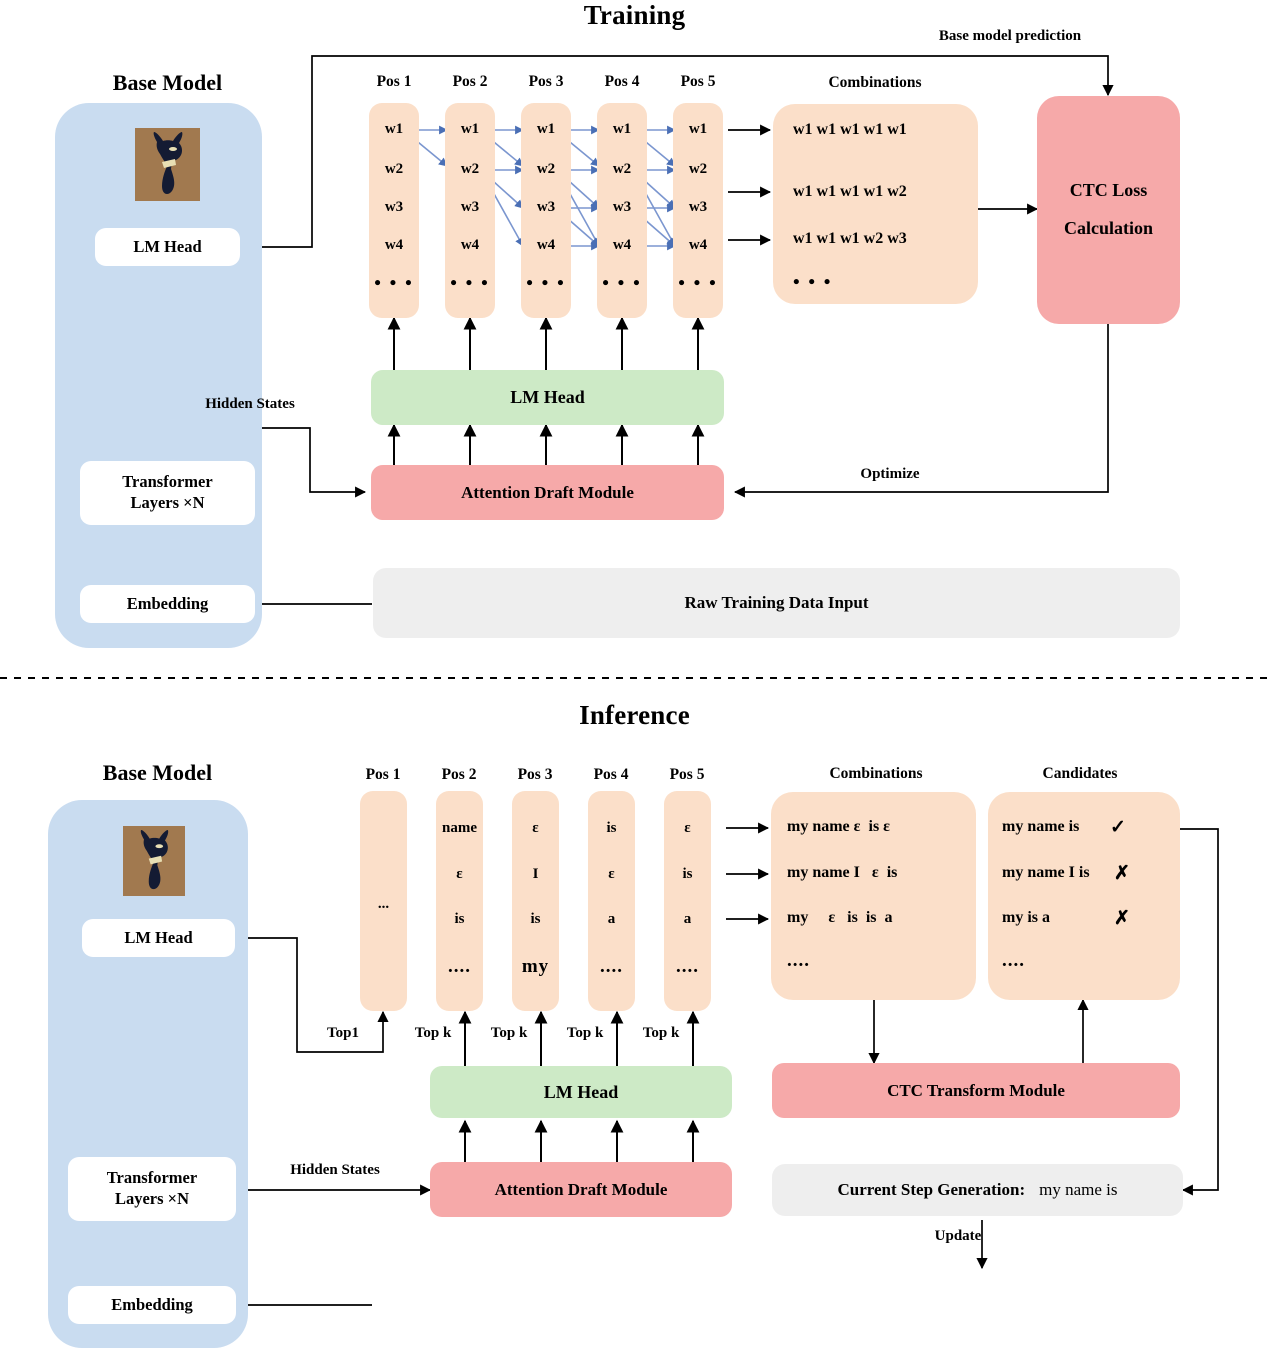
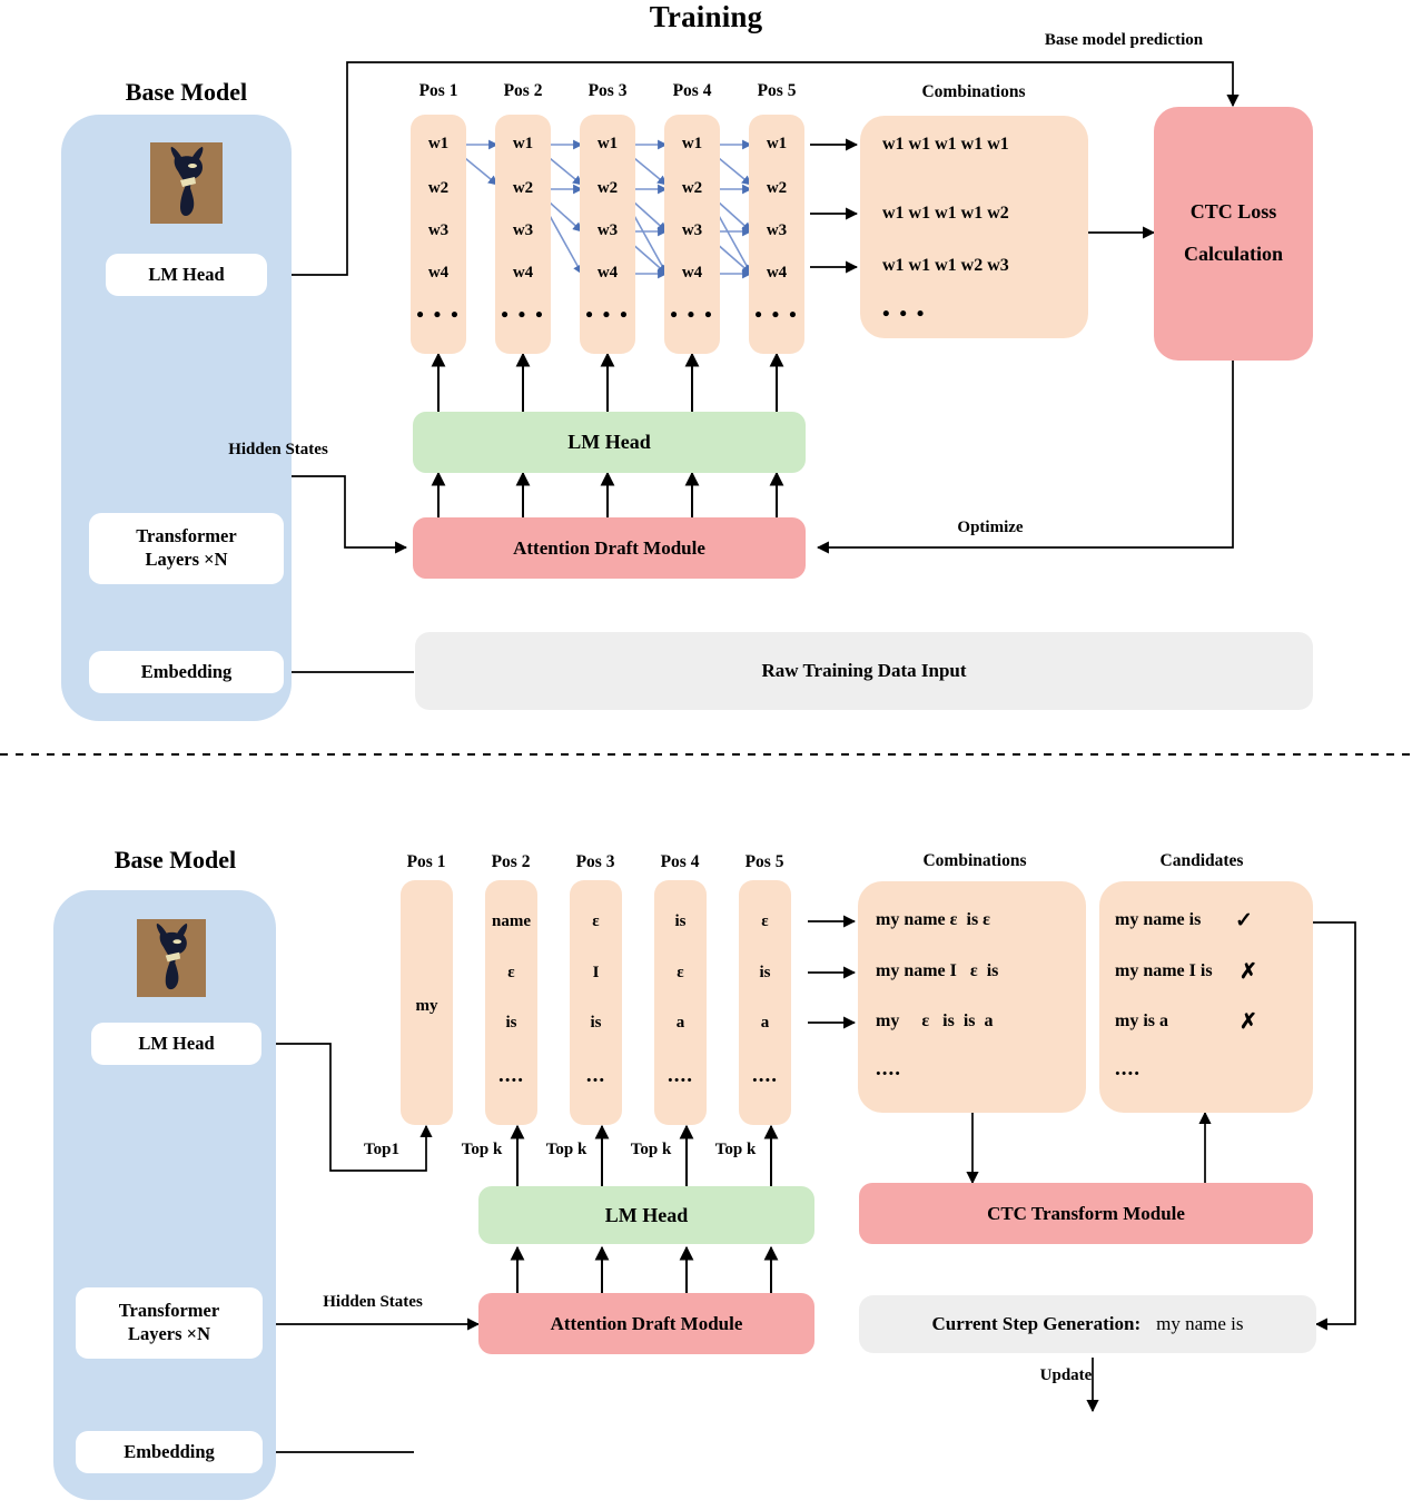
  Training
  Base Model
  LM Head
  Transformer
  Layers ×N
  Embedding
  Hidden States
  Base model prediction
  Optimize
  Pos 1
  Pos 2
  Pos 3
  Pos 4
  Pos 5
  w1
  w2
  w3
  w4
  • • •
  w1
  w2
  w3
  w4
  • • •
  w1
  w2
  w3
  w4
  • • •
  w1
  w2
  w3
  w4
  • • •
  w1
  w2
  w3
  w4
  • • •
  Combinations
  w1 w1 w1 w1 w1
  w1 w1 w1 w1 w2
  w1 w1 w1 w2 w3
  • • •
  CTC Loss
  Calculation
  LM Head
  Attention Draft Module
  Raw Training Data Input
- Inference
  Base Model
  LM Head
  Transformer
  Layers ×N
  Embedding
  Hidden States
  Top1
  Top k
  Top k
  Top k
  Top k
  Update
  Pos 1
  Pos 2
  Pos 3
  Pos 4
  Pos 5
- ...
+ my
  name
  ε
  is
  ....
  ε
  I
  is
- my
+ ...
  is
  ε
  a
  ....
  ε
  is
  a
  ....
  Combinations
  my name ε is ε
  my name I ε is
  my ε is is a
  ....
  Candidates
  my name is
  ✓
  my name I is
  ✗
  my is a
  ✗
  ....
  LM Head
  Attention Draft Module
  CTC Transform Module
  Current Step Generation:
  my name is
